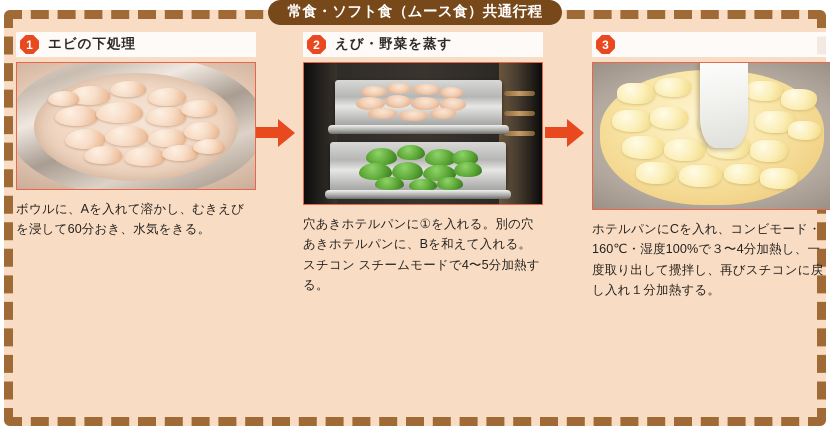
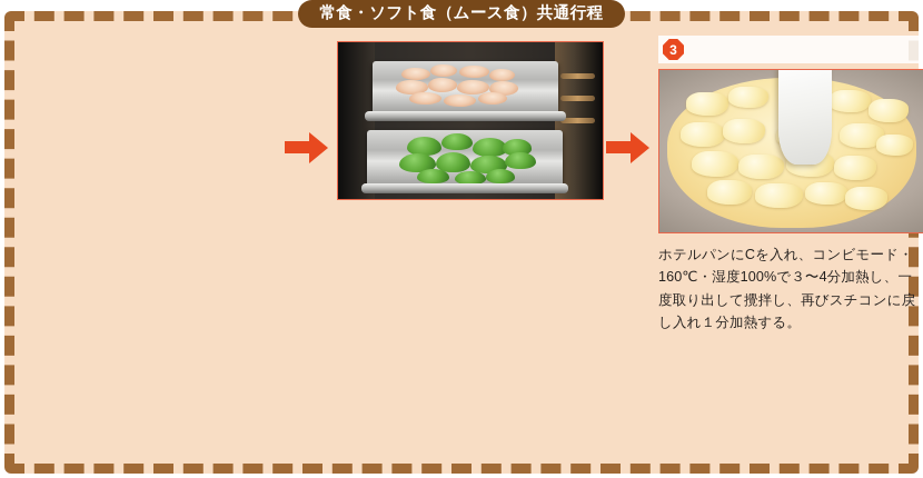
  常食・ソフト食（ムース食）共通行程
- 1
- エビの下処理
- ボウルに、Aを入れて溶かし、むきえびを浸して60分おき、水気をきる。
- 2
- えび・野菜を蒸す
- 穴あきホテルパンに①を入れる。別の穴あきホテルパンに、Bを和えて入れる。スチコン スチームモードで4〜5分加熱する。
  3
  ホテルパンにCを入れ、コンビモード・160℃・湿度100%で３〜4分加熱し、一度取り出して攪拌し、再びスチコンに戻し入れ１分加熱する。
